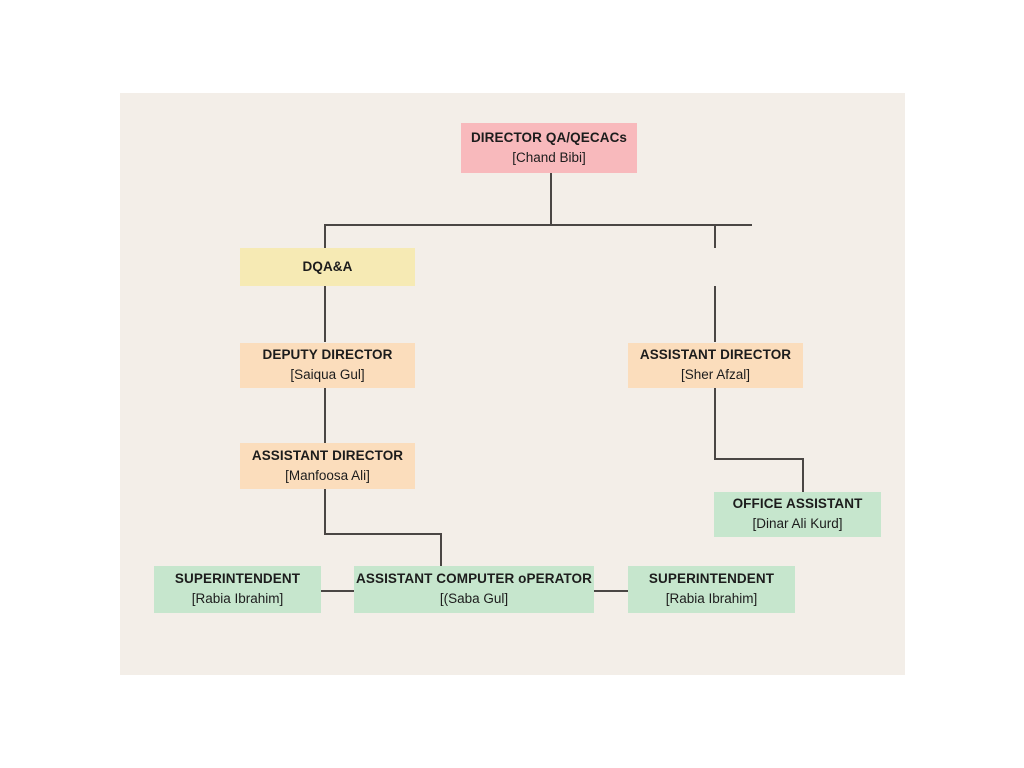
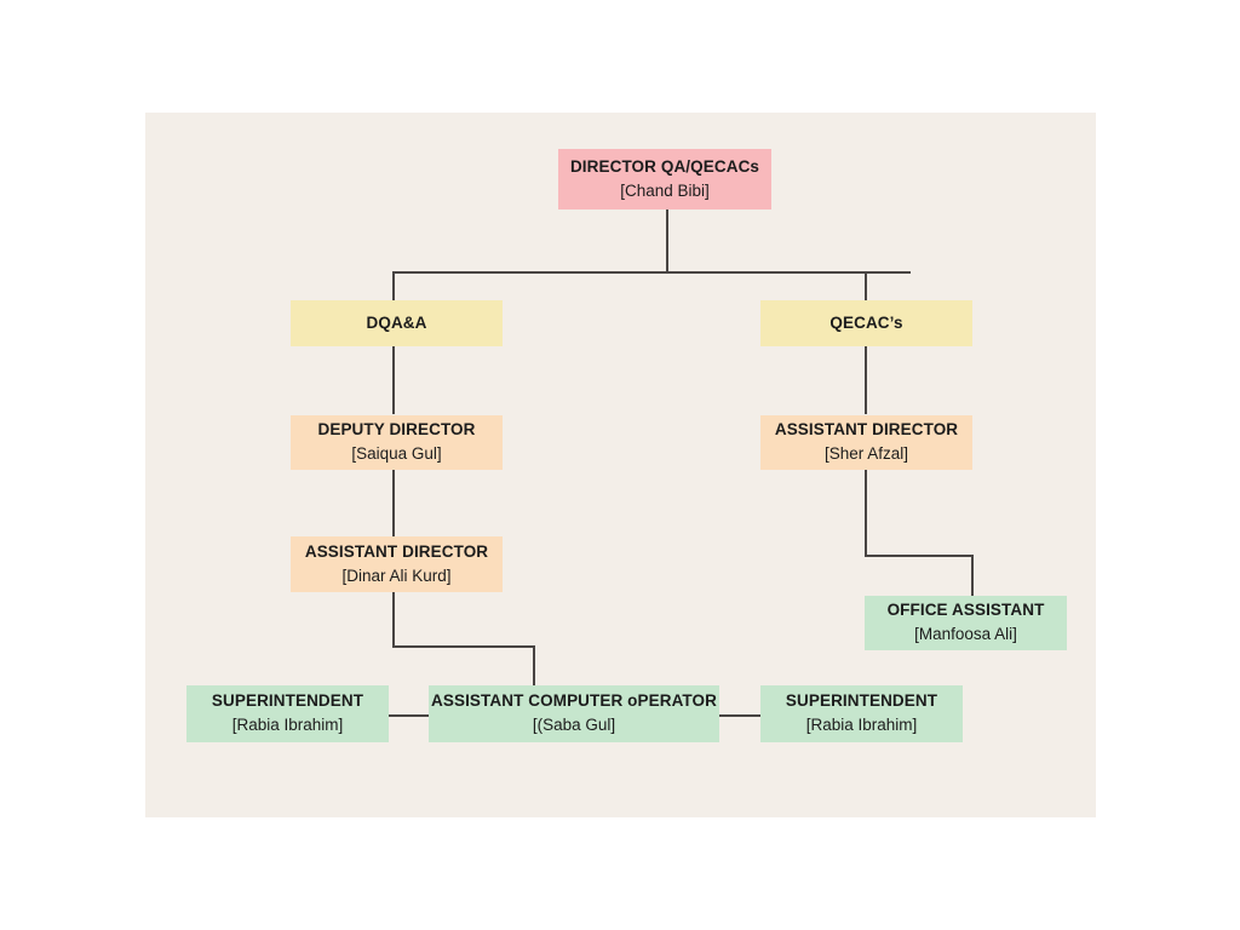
  DIRECTOR QA/QECACs
  [Chand Bibi]
  DQA&A
+ QECAC’s
  DEPUTY DIRECTOR
  [Saiqua Gul]
  ASSISTANT DIRECTOR
  [Sher Afzal]
  ASSISTANT DIRECTOR
- [Manfoosa Ali]
+ [Dinar Ali Kurd]
  OFFICE ASSISTANT
- [Dinar Ali Kurd]
+ [Manfoosa Ali]
  SUPERINTENDENT
  [Rabia Ibrahim]
  ASSISTANT COMPUTER oPERATOR
  [(Saba Gul]
  SUPERINTENDENT
  [Rabia Ibrahim]
